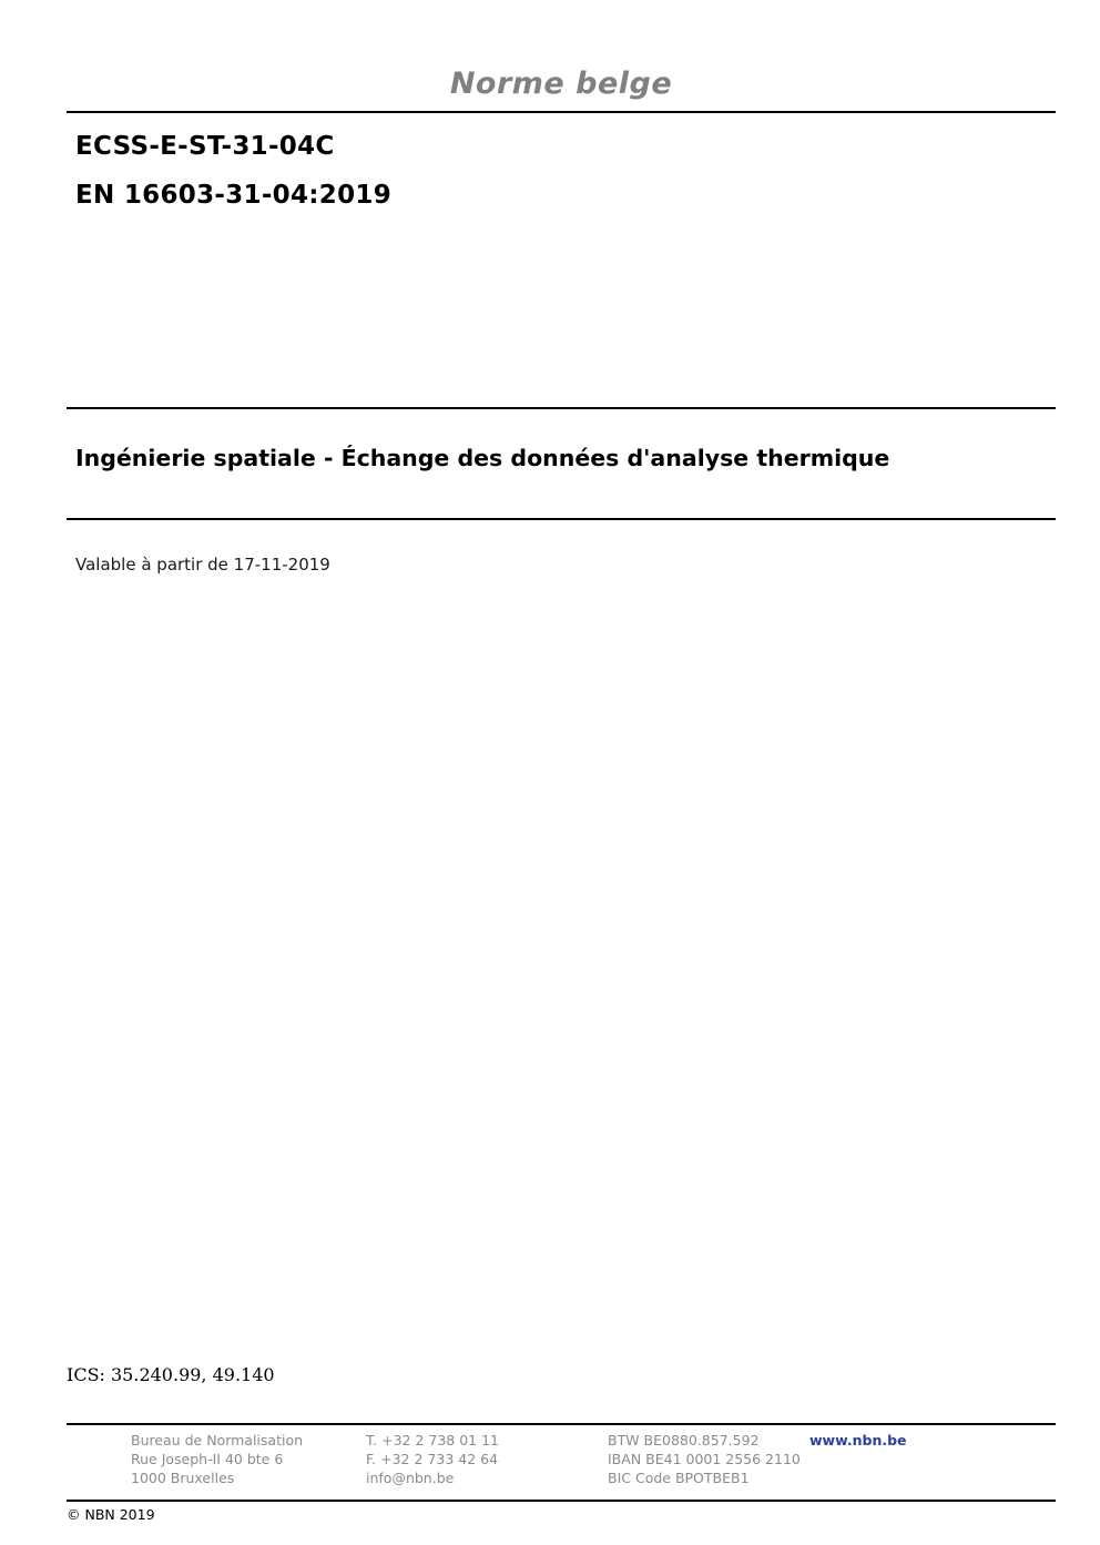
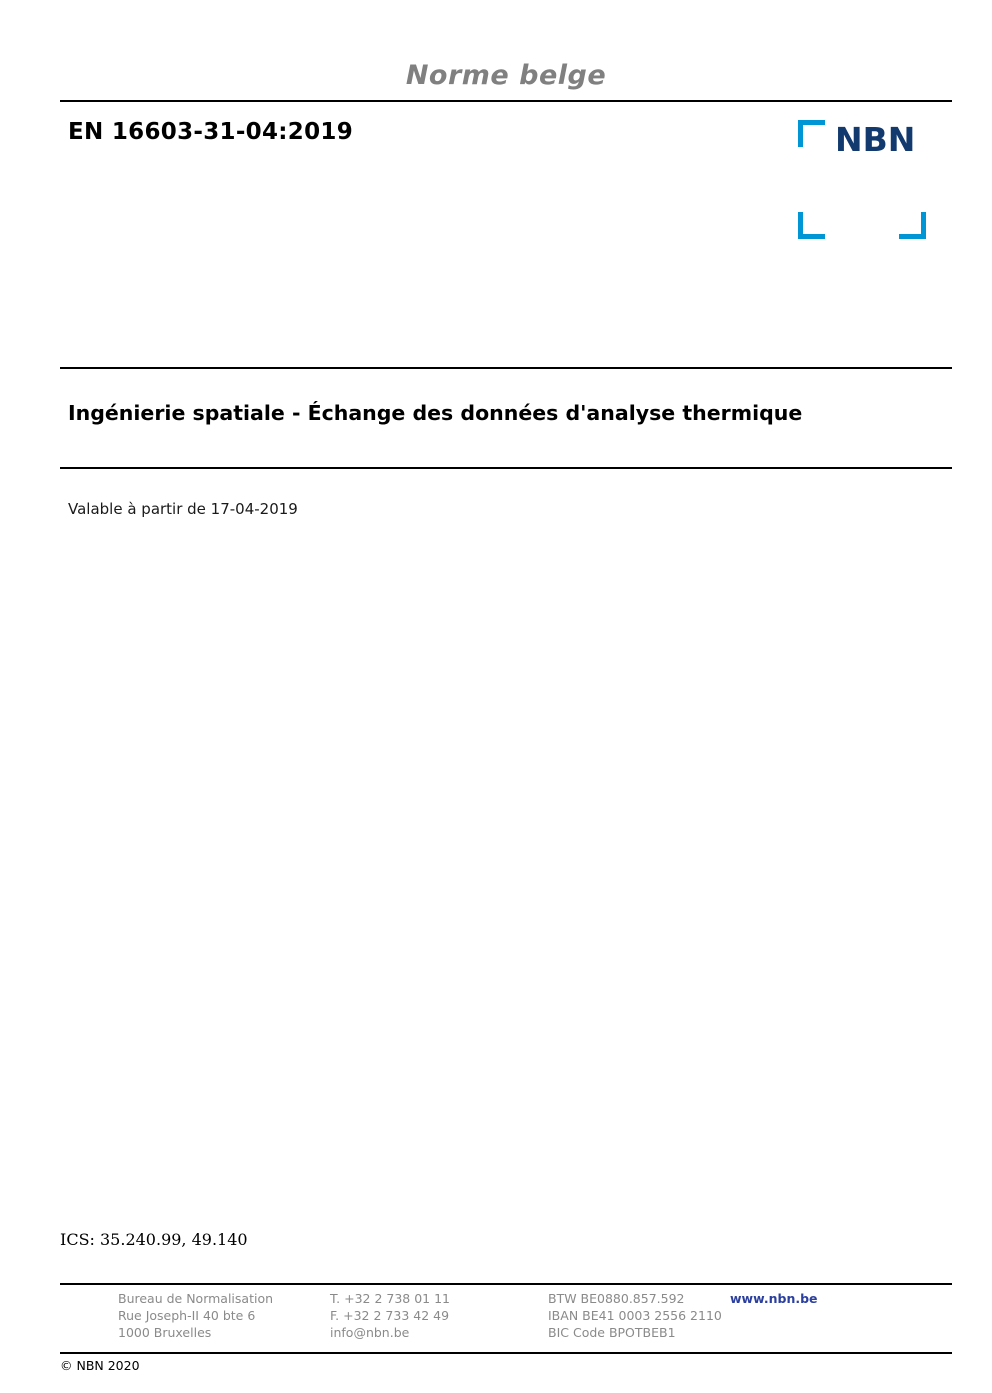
  Norme belge
- ECSS-E-ST-31-04C
  EN 16603-31-04:2019
+ NBN
  Ingénierie spatiale - Échange des données d'analyse thermique
- Valable à partir de 17-11-2019
+ Valable à partir de 17-04-2019
  ICS: 35.240.99, 49.140
  Bureau de Normalisation
  Rue Joseph-II 40 bte 6
  1000 Bruxelles
  T. +32 2 738 01 11
- F. +32 2 733 42 64
+ F. +32 2 733 42 49
  info@nbn.be
  BTW BE0880.857.592
- IBAN BE41 0001 2556 2110
+ IBAN BE41 0003 2556 2110
  BIC Code BPOTBEB1
  www.nbn.be
- © NBN 2019
+ © NBN 2020
